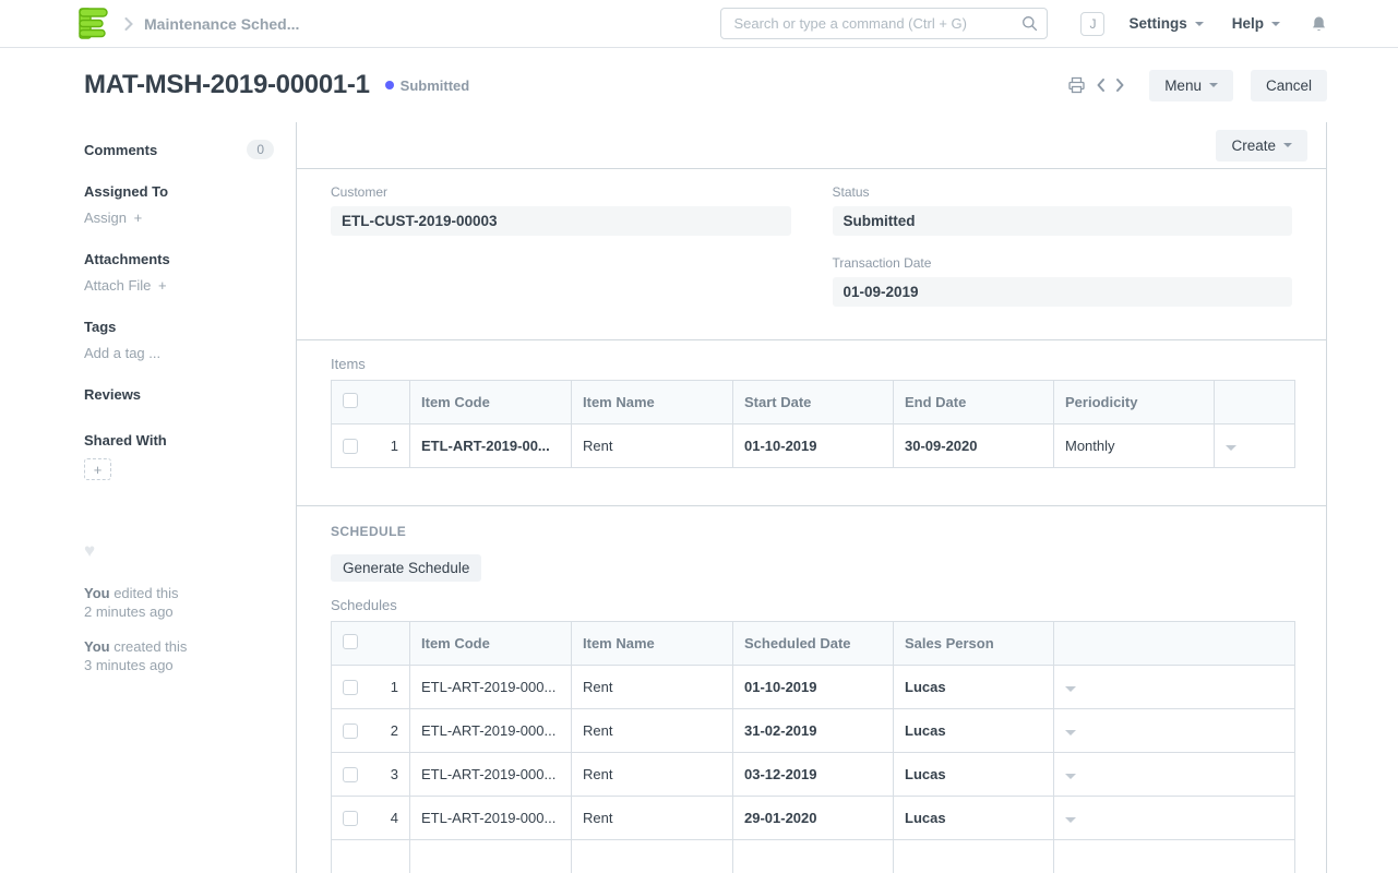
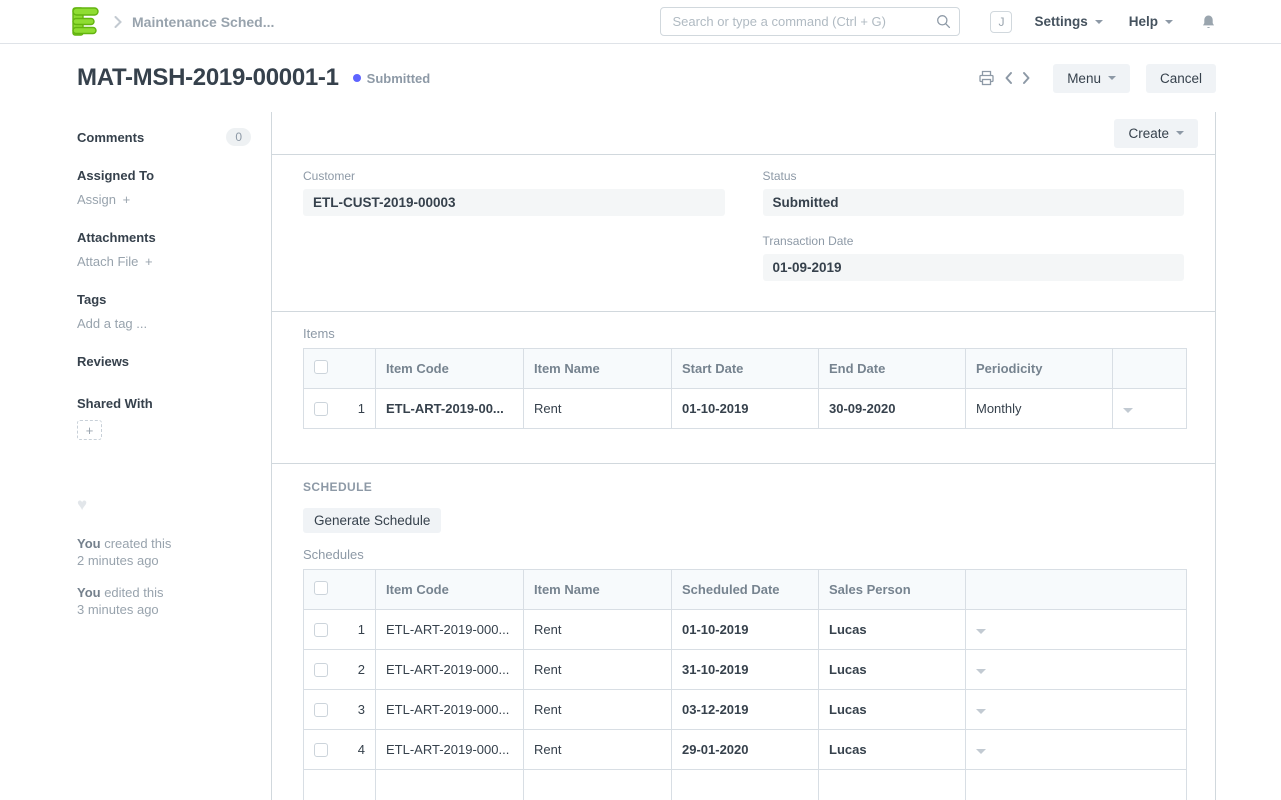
  Maintenance Sched...
  Search or type a command (Ctrl + G)
  J
  Settings
  Help
  MAT-MSH-2019-00001-1
  Submitted
  Menu
  Cancel
  Comments
  0
  Assigned To
  Assign +
  Attachments
  Attach File +
  Tags
  Add a tag ...
  Reviews
  Shared With
  +
  ♥
- You edited this
+ You created this
  2 minutes ago
- You created this
+ You edited this
  3 minutes ago
  Create
  Customer
  ETL-CUST-2019-00003
  Status
  Submitted
  Transaction Date
  01-09-2019
  Items
  	Item Code	Item Name	Start Date	End Date	Periodicity
  1	ETL-ART-2019-00...	Rent	01-10-2019	30-09-2020	Monthly
  SCHEDULE
  Generate Schedule
  Schedules
  	Item Code	Item Name	Scheduled Date	Sales Person
  1	ETL-ART-2019-000...	Rent	01-10-2019	Lucas
- 2	ETL-ART-2019-000...	Rent	31-02-2019	Lucas
+ 2	ETL-ART-2019-000...	Rent	31-10-2019	Lucas
  3	ETL-ART-2019-000...	Rent	03-12-2019	Lucas
  4	ETL-ART-2019-000...	Rent	29-01-2020	Lucas
